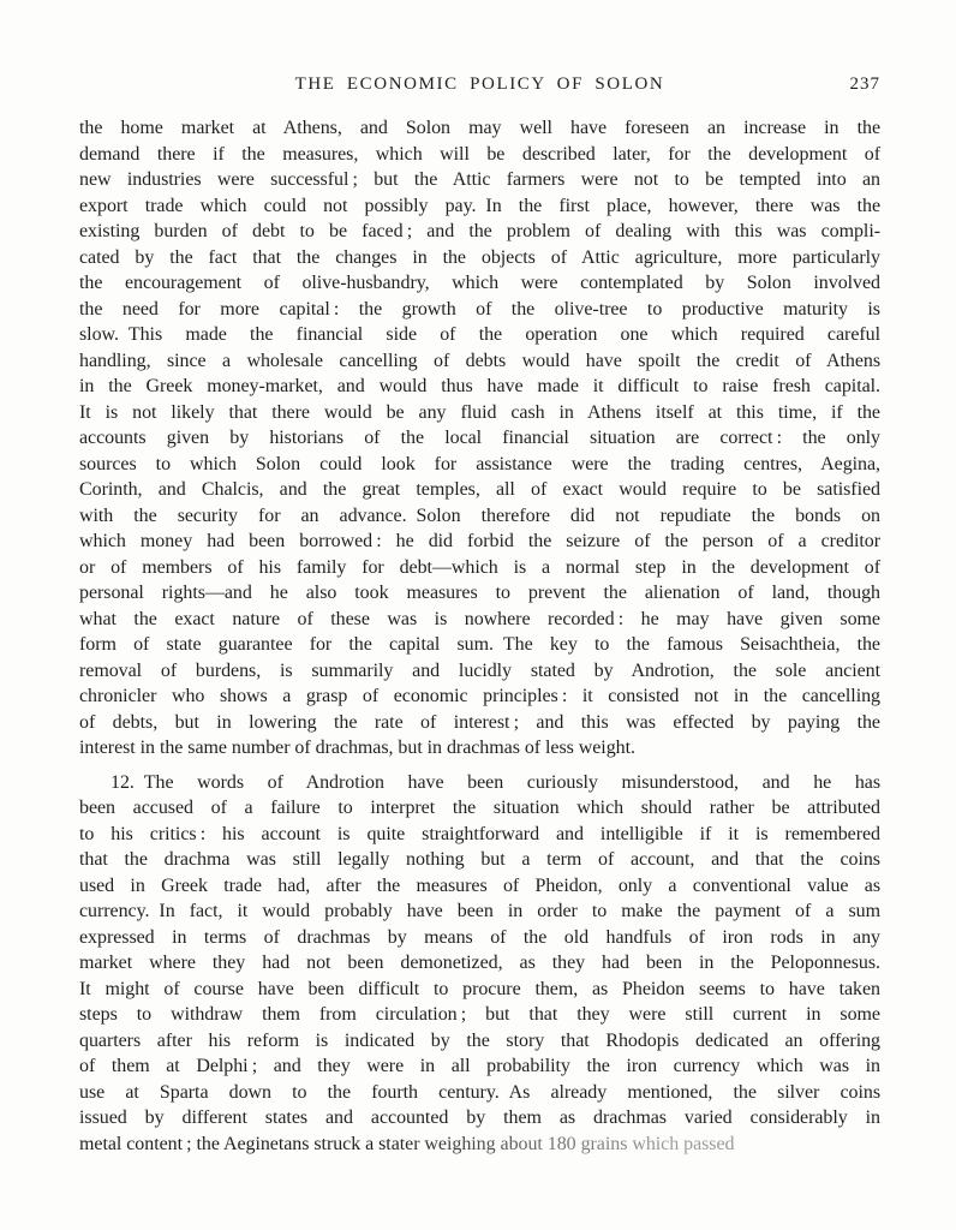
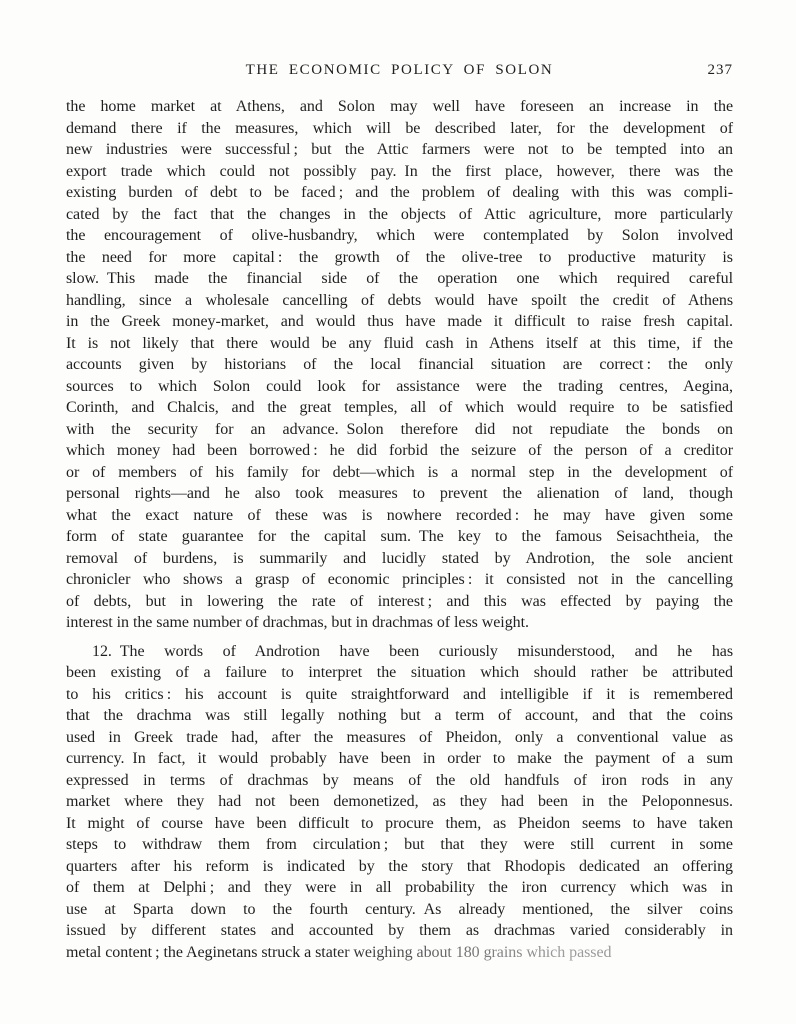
  THE ECONOMIC POLICY OF SOLON
  237
  the home market at Athens, and Solon may well have foreseen an increase in the
  demand there if the measures, which will be described later, for the development of
  new industries were successful ; but the Attic farmers were not to be tempted into an
  export trade which could not possibly pay. In the first place, however, there was the
  existing burden of debt to be faced ; and the problem of dealing with this was compli-
  cated by the fact that the changes in the objects of Attic agriculture, more particularly
  the encouragement of olive-husbandry, which were contemplated by Solon involved
  the need for more capital : the growth of the olive-tree to productive maturity is
  slow. This made the financial side of the operation one which required careful
  handling, since a wholesale cancelling of debts would have spoilt the credit of Athens
  in the Greek money-market, and would thus have made it difficult to raise fresh capital.
  It is not likely that there would be any fluid cash in Athens itself at this time, if the
  accounts given by historians of the local financial situation are correct : the only
  sources to which Solon could look for assistance were the trading centres, Aegina,
- Corinth, and Chalcis, and the great temples, all of exact would require to be satisfied
+ Corinth, and Chalcis, and the great temples, all of which would require to be satisfied
  with the security for an advance. Solon therefore did not repudiate the bonds on
  which money had been borrowed : he did forbid the seizure of the person of a creditor
  or of members of his family for debt—which is a normal step in the development of
  personal rights—and he also took measures to prevent the alienation of land, though
  what the exact nature of these was is nowhere recorded : he may have given some
  form of state guarantee for the capital sum. The key to the famous Seisachtheia, the
  removal of burdens, is summarily and lucidly stated by Androtion, the sole ancient
  chronicler who shows a grasp of economic principles : it consisted not in the cancelling
  of debts, but in lowering the rate of interest ; and this was effected by paying the
  interest in the same number of drachmas, but in drachmas of less weight.
  12. The words of Androtion have been curiously misunderstood, and he has
- been accused of a failure to interpret the situation which should rather be attributed
+ been existing of a failure to interpret the situation which should rather be attributed
  to his critics : his account is quite straightforward and intelligible if it is remembered
  that the drachma was still legally nothing but a term of account, and that the coins
  used in Greek trade had, after the measures of Pheidon, only a conventional value as
  currency. In fact, it would probably have been in order to make the payment of a sum
  expressed in terms of drachmas by means of the old handfuls of iron rods in any
  market where they had not been demonetized, as they had been in the Peloponnesus.
  It might of course have been difficult to procure them, as Pheidon seems to have taken
  steps to withdraw them from circulation ; but that they were still current in some
  quarters after his reform is indicated by the story that Rhodopis dedicated an offering
  of them at Delphi ; and they were in all probability the iron currency which was in
  use at Sparta down to the fourth century. As already mentioned, the silver coins
  issued by different states and accounted by them as drachmas varied considerably in
  metal content ; the Aeginetans struck a stater weighing about 180 grains which passed
